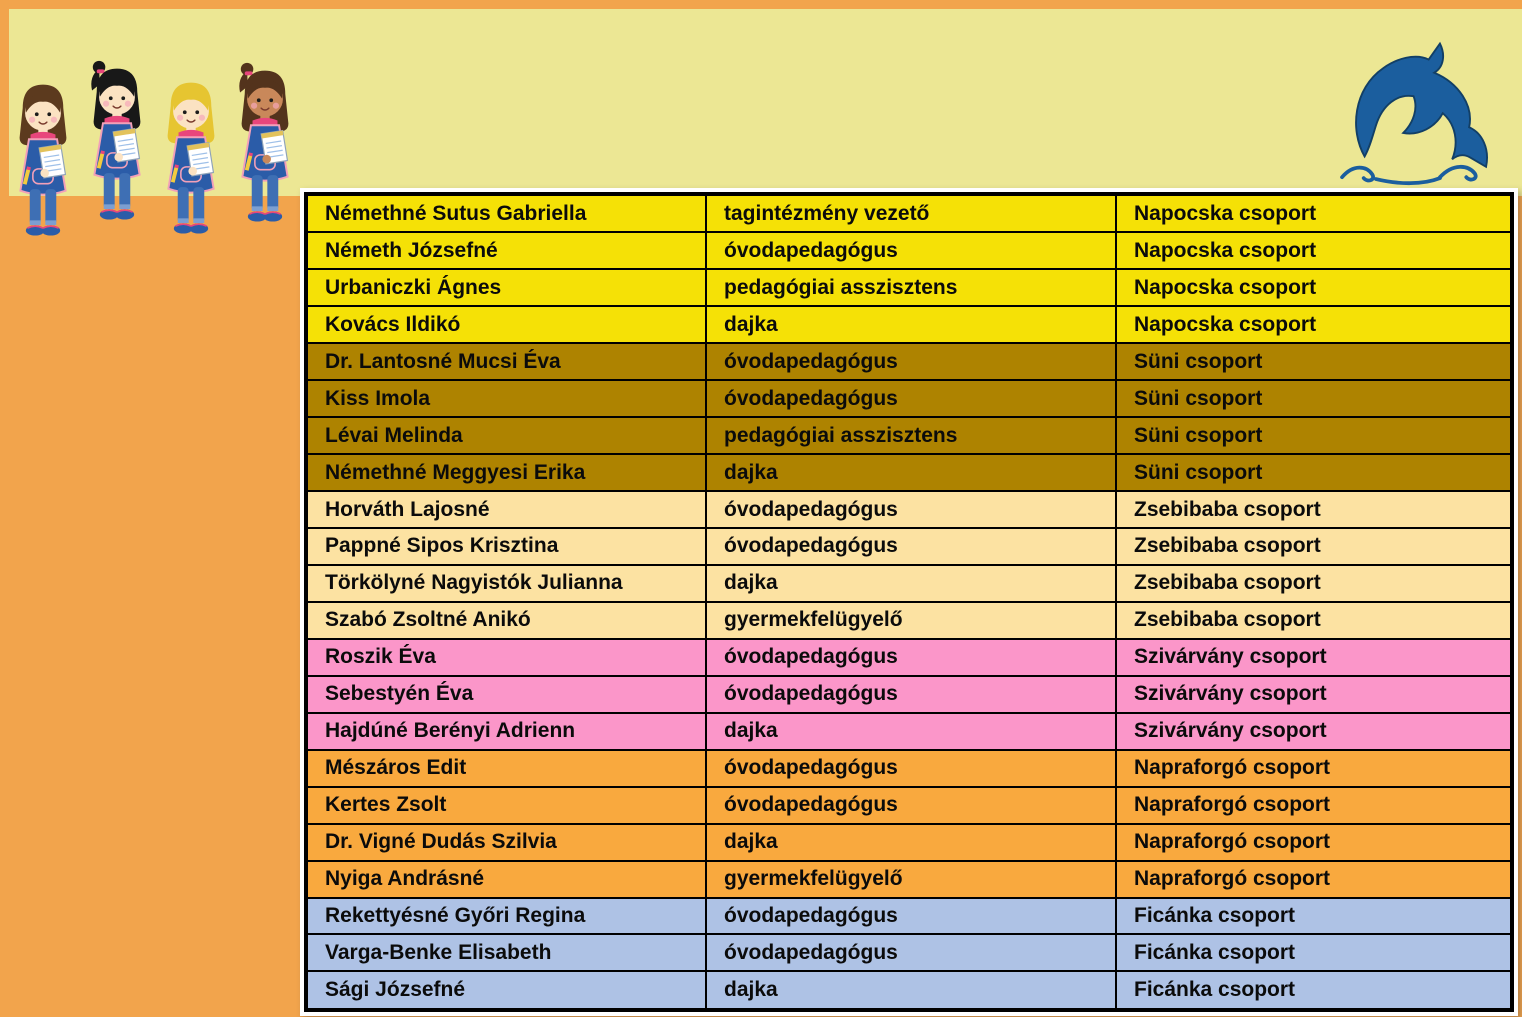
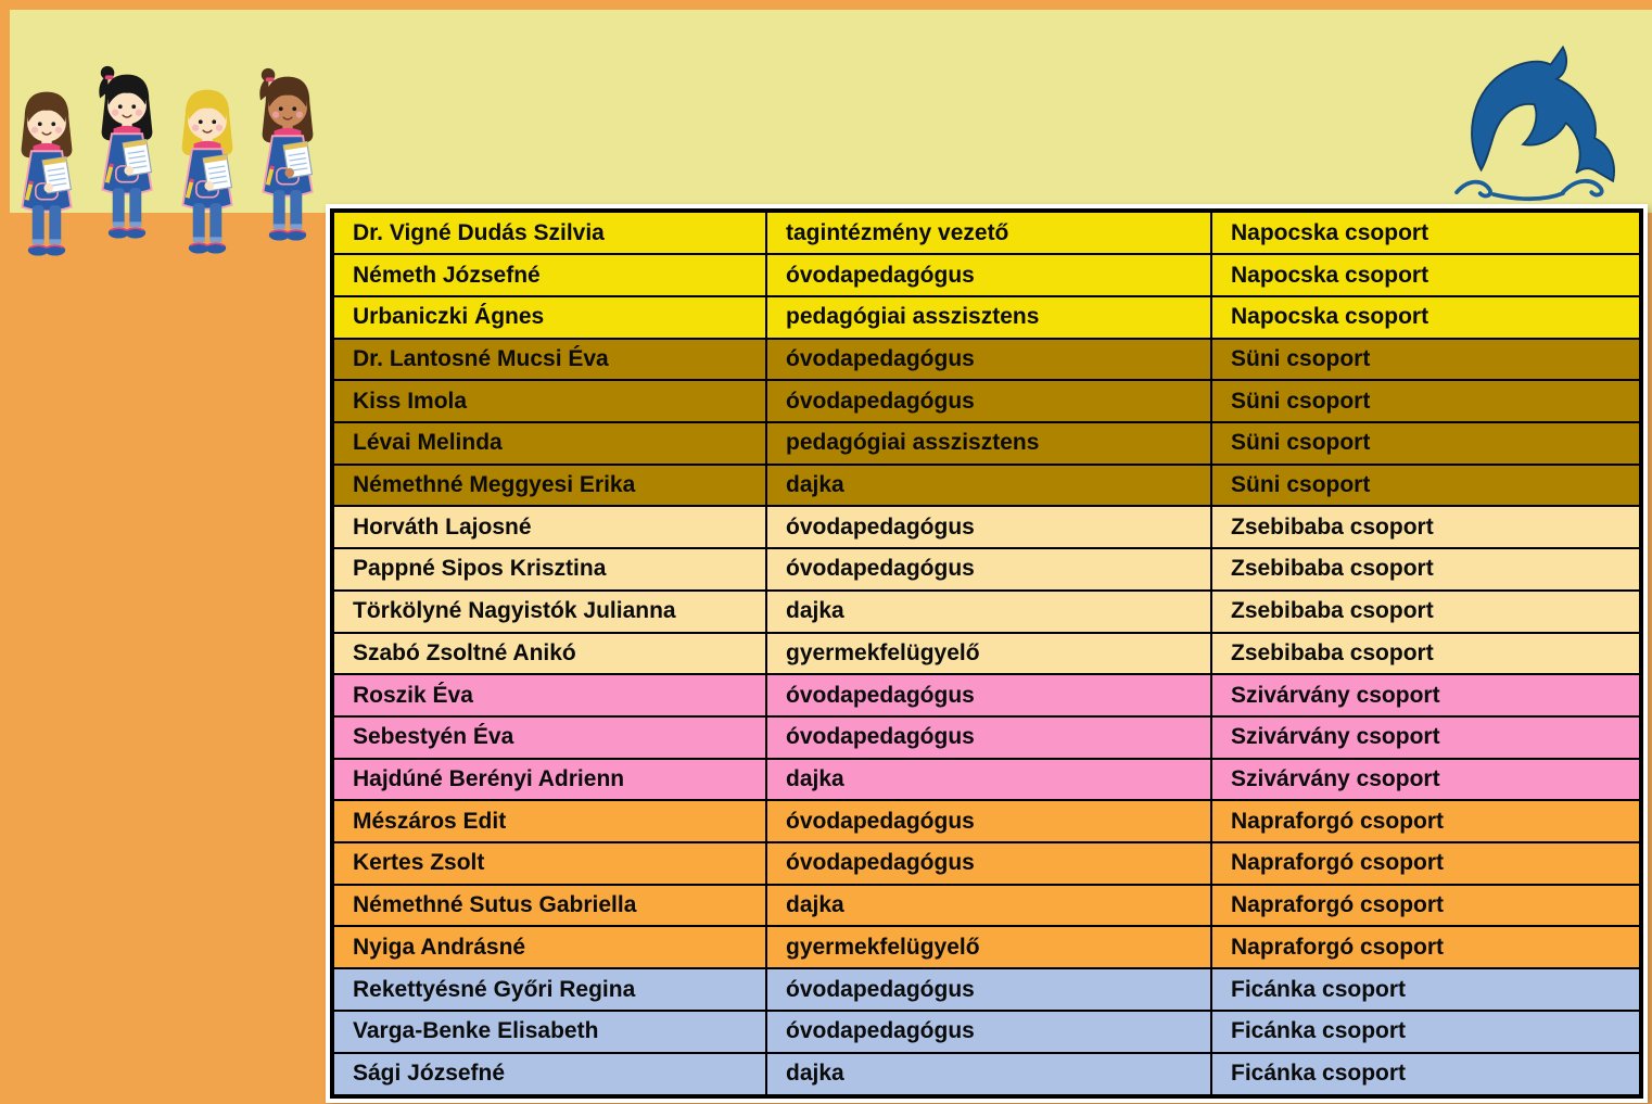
- Némethné Sutus Gabriella	tagintézmény vezető	Napocska csoport
+ Dr. Vigné Dudás Szilvia	tagintézmény vezető	Napocska csoport
  Németh Józsefné	óvodapedagógus	Napocska csoport
  Urbaniczki Ágnes	pedagógiai asszisztens	Napocska csoport
- Kovács Ildikó	dajka	Napocska csoport
  Dr. Lantosné Mucsi Éva	óvodapedagógus	Süni csoport
  Kiss Imola	óvodapedagógus	Süni csoport
  Lévai Melinda	pedagógiai asszisztens	Süni csoport
  Némethné Meggyesi Erika	dajka	Süni csoport
  Horváth Lajosné	óvodapedagógus	Zsebibaba csoport
  Pappné Sipos Krisztina	óvodapedagógus	Zsebibaba csoport
  Törkölyné Nagyistók Julianna	dajka	Zsebibaba csoport
  Szabó Zsoltné Anikó	gyermekfelügyelő	Zsebibaba csoport
  Roszik Éva	óvodapedagógus	Szivárvány csoport
  Sebestyén Éva	óvodapedagógus	Szivárvány csoport
  Hajdúné Berényi Adrienn	dajka	Szivárvány csoport
  Mészáros Edit	óvodapedagógus	Napraforgó csoport
  Kertes Zsolt	óvodapedagógus	Napraforgó csoport
- Dr. Vigné Dudás Szilvia	dajka	Napraforgó csoport
+ Némethné Sutus Gabriella	dajka	Napraforgó csoport
  Nyiga Andrásné	gyermekfelügyelő	Napraforgó csoport
  Rekettyésné Győri Regina	óvodapedagógus	Ficánka csoport
  Varga-Benke Elisabeth	óvodapedagógus	Ficánka csoport
  Sági Józsefné	dajka	Ficánka csoport
